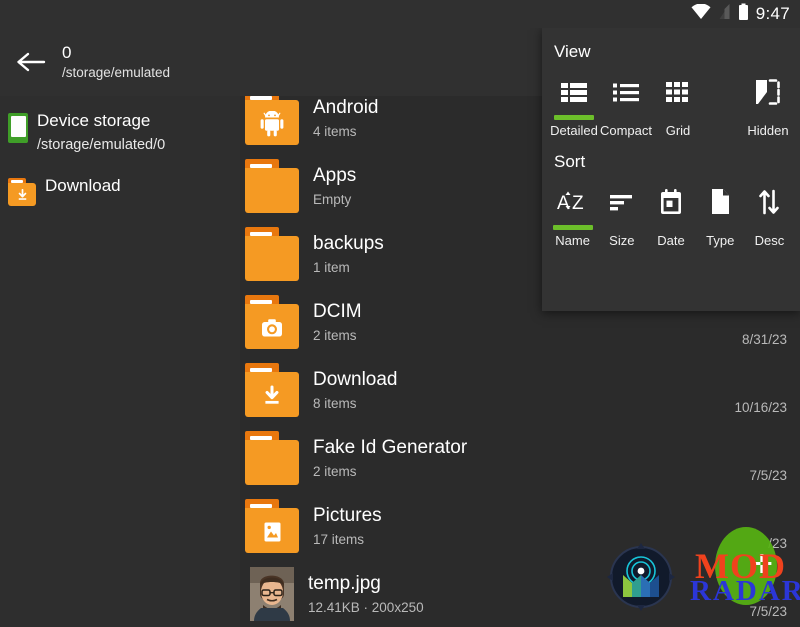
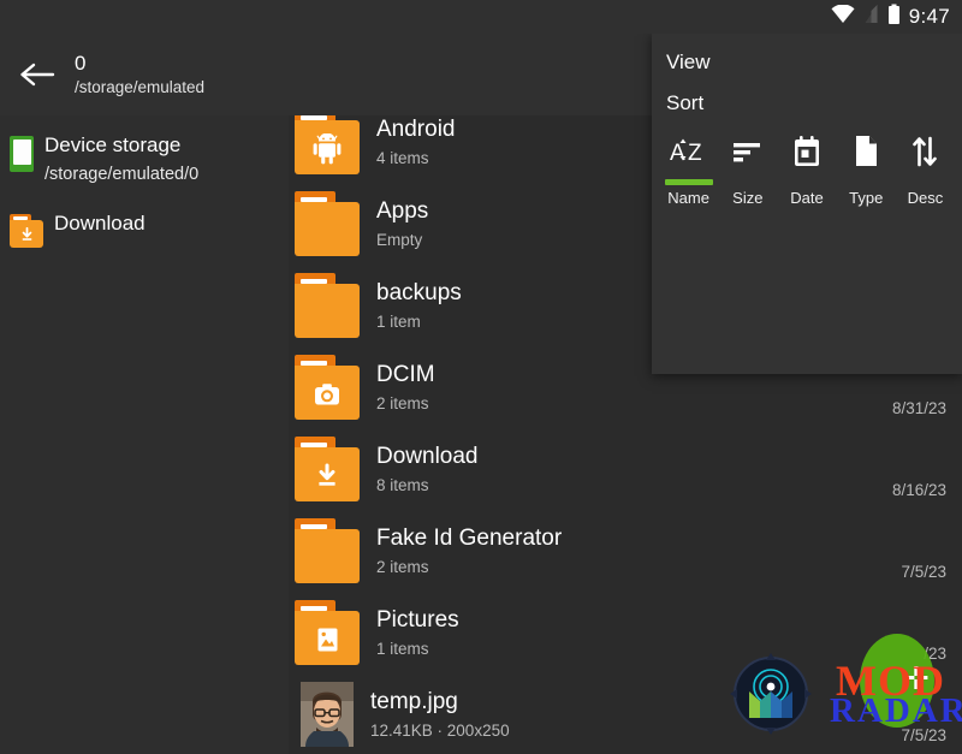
  9:47
  0
  /storage/emulated
  Device storage
  /storage/emulated/0
  Download
  Android
  4 items
  Apps
  Empty
  backups
  1 item
  DCIM
  2 items
  8/31/23
  Download
  8 items
- 10/16/23
+ 8/16/23
  Fake Id Generator
  2 items
  7/5/23
  Pictures
- 17 items
+ 1 items
  temp.jpg
  12.41KB · 200x250
  7/5/23
  View
- Detailed
- Compact
- Grid
- Hidden
  Sort
  A
  Z
  Name
  Size
  Date
  Type
  Desc
  ✛
  MOD
  RADAR
